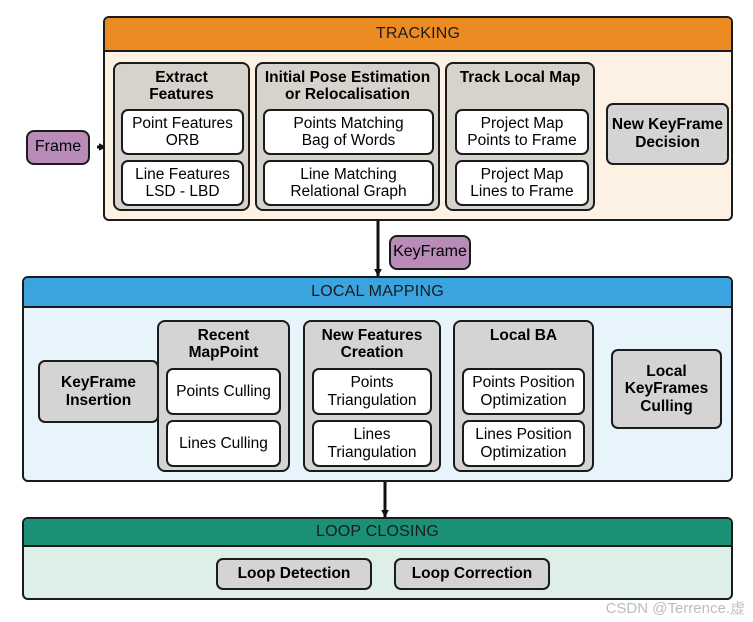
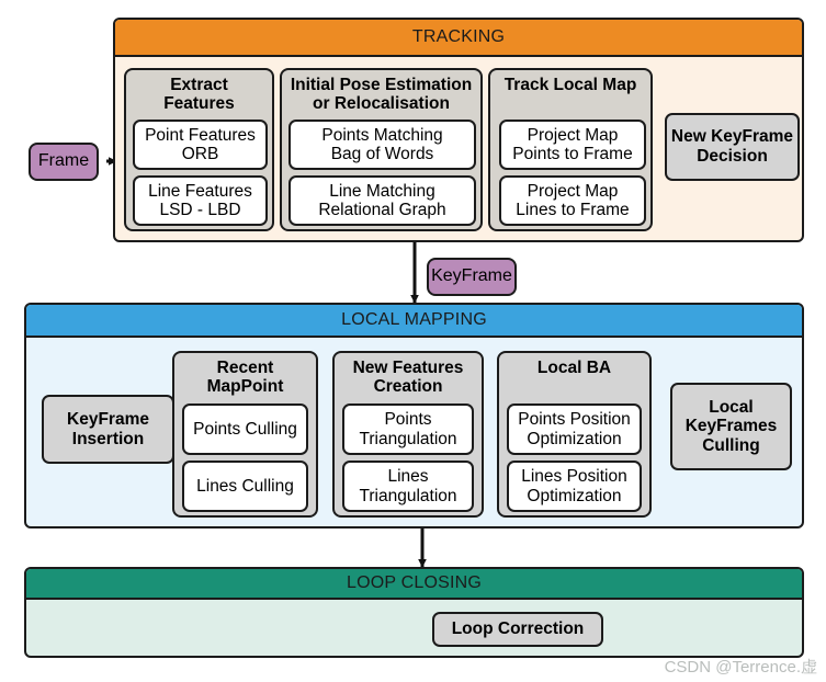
  Frame
  TRACKING
  Extract
  Features
  Point Features
  ORB
  Line Features
  LSD - LBD
  Initial Pose Estimation
  or Relocalisation
  Points Matching
  Bag of Words
  Line Matching
  Relational Graph
  Track Local Map
  Project Map
  Points to Frame
  Project Map
  Lines to Frame
  New KeyFrame
  Decision
  KeyFrame
  LOCAL MAPPING
  KeyFrame
  Insertion
  Recent
  MapPoint
  Points Culling
  Lines Culling
  New Features
  Creation
  Points
  Triangulation
  Lines
  Triangulation
  Local BA
  Points Position
  Optimization
  Lines Position
  Optimization
  Local
  KeyFrames
  Culling
  LOOP CLOSING
- Loop Detection
  Loop Correction
  CSDN @Terrence.虚
